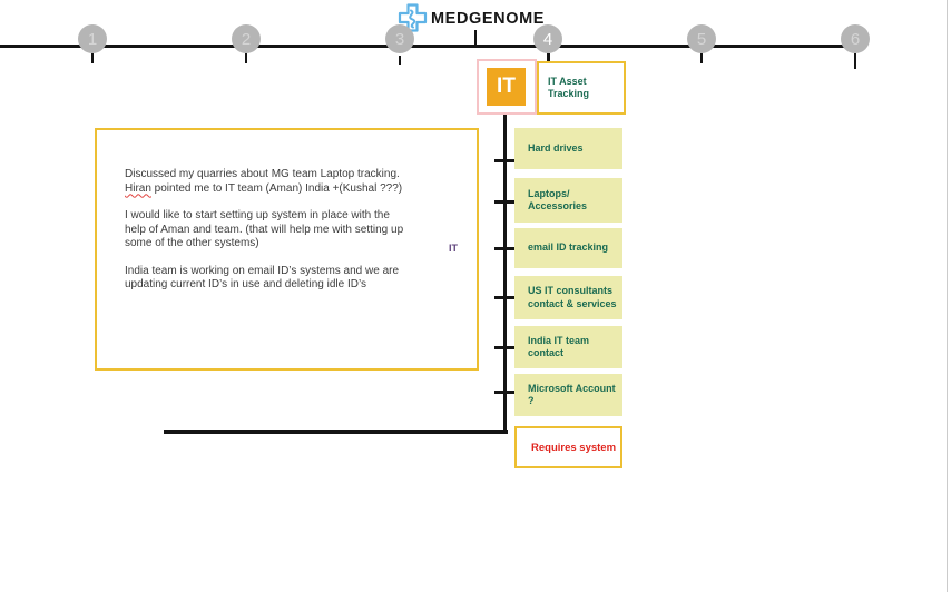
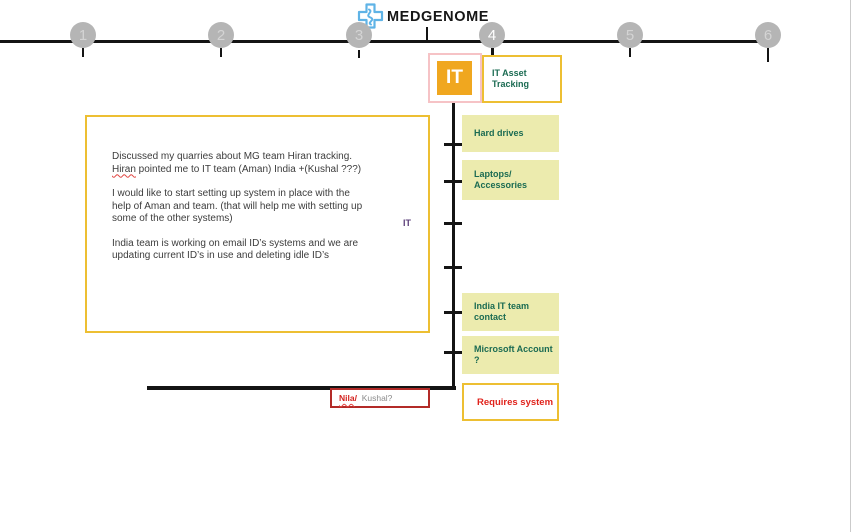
  MEDGENOME
  1
  2
  3
  4
  5
  6
  IT
  IT Asset Tracking
  Hard drives
  Laptops/ Accessories
- email ID tracking
- US IT consultants contact & services
  India IT team contact
  Microsoft Account ?
- Discussed my quarries about MG team Laptop tracking. Hiran pointed me to IT team (Aman) India +(Kushal ???)
+ Discussed my quarries about MG team Hiran tracking. Hiran pointed me to IT team (Aman) India +(Kushal ???)
  I would like to start setting up system in place with the help of Aman and team. (that will help me with setting up some of the other systems)
  India team is working on email ID’s systems and we are updating current ID’s in use and deleting idle ID’s
  IT
+ Nila
+ /
+ Kushal?
  Requires system
